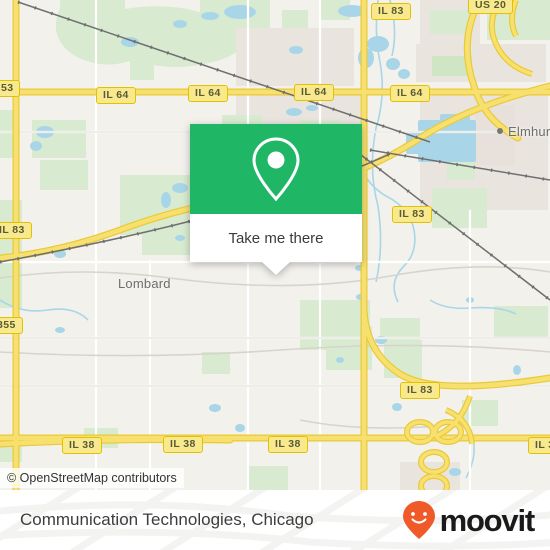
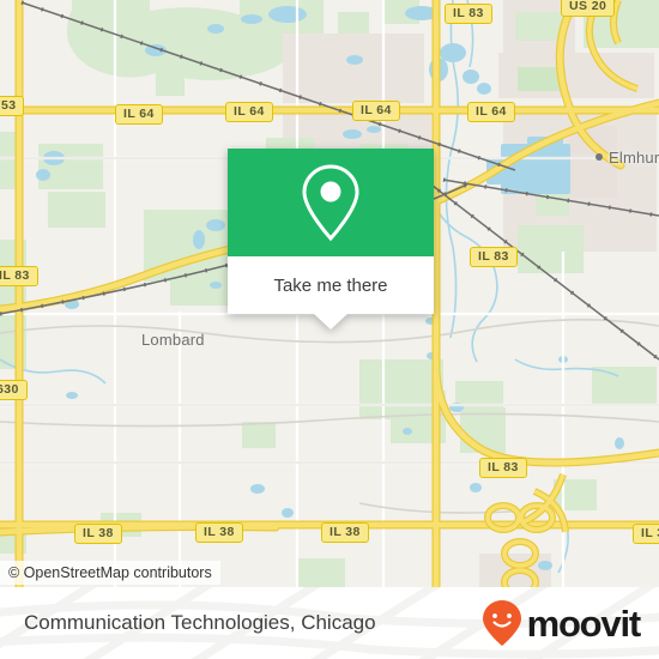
  Lombard
  Elmhur
  IL 83
  US 20
  53
  IL 64
  IL 64
  IL 64
  IL 64
  IL 83
  IL 83
- 355
+ 630
  IL 83
  IL 38
  IL 38
  IL 38
  Take me there
  © OpenStreetMap contributors
  Communication Technologies, Chicago
  moovit
